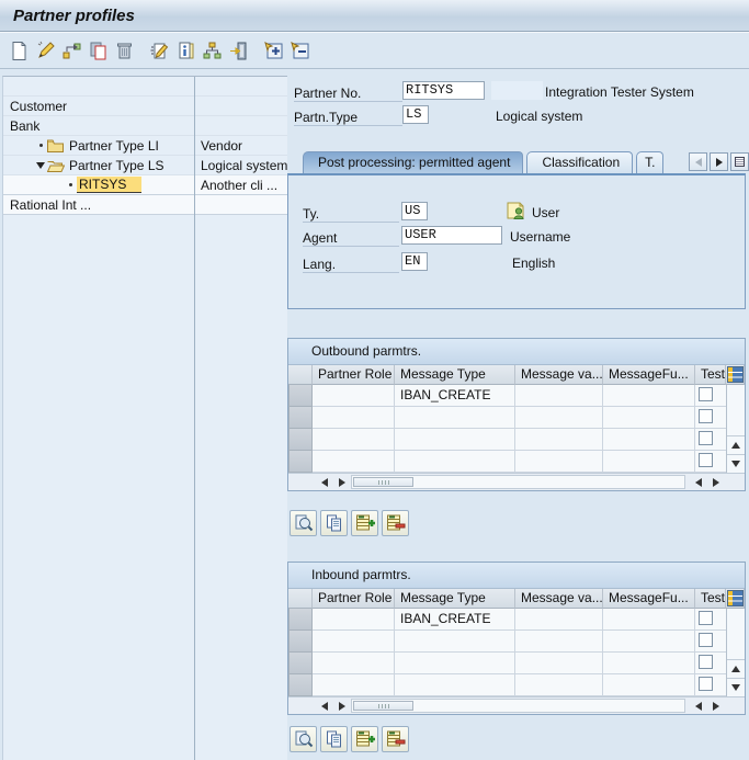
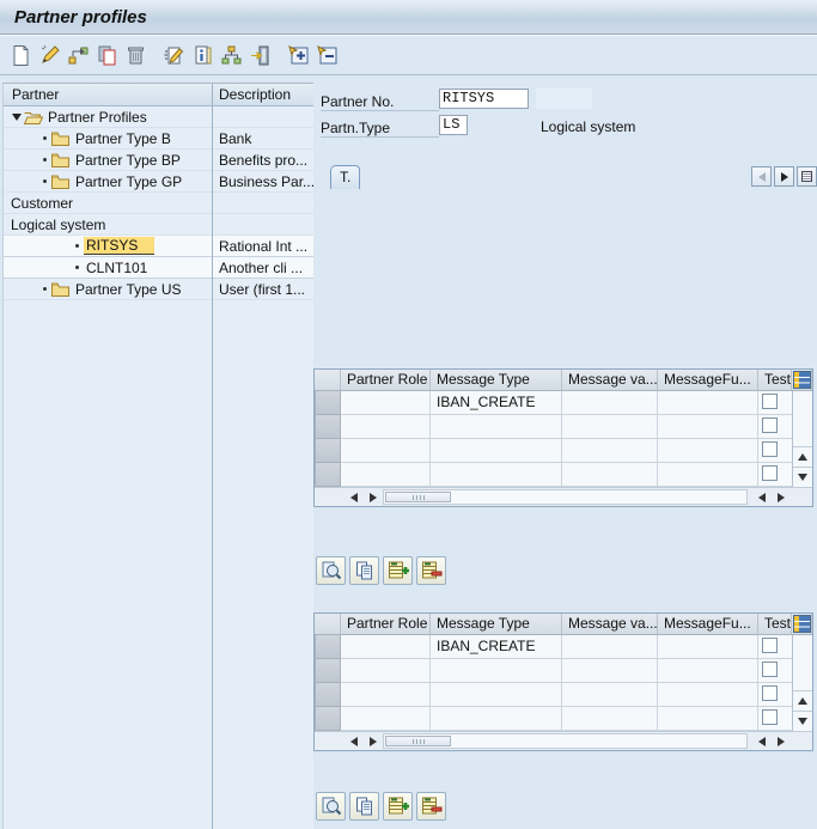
  Partner profiles
+ Partner
+ Description
+ Partner Profiles
+ Partner Type B
- Customer
+ Bank
+ Partner Type BP
+ Benefits pro...
+ Partner Type GP
+ Business Par...
- Bank
+ Customer
- Partner Type LI
- Vendor
- Partner Type LS
  Logical system
  RITSYS
- Another cli ...
+ Rational Int ...
+ CLNT101
- Rational Int ...
+ Another cli ...
+ Partner Type US
+ User (first 1...
  Partner No.
  RITSYS
- Integration Tester System
  Partn.Type
  LS
  Logical system
- Post processing: permitted agent
- Classification
  T.
- Ty.
- US
- User
- Agent
- USER
- Username
- Lang.
- EN
- English
- Outbound parmtrs.
  Partner Role
  Message Type
  Message va...
  MessageFu...
  Test
  IBAN_CREATE
- Inbound parmtrs.
  Partner Role
  Message Type
  Message va...
  MessageFu...
  Test
  IBAN_CREATE
